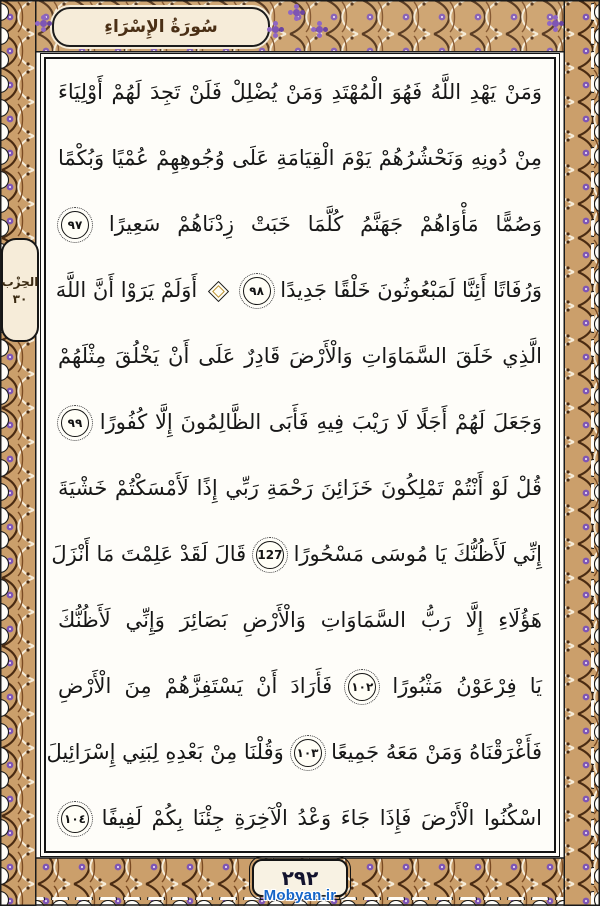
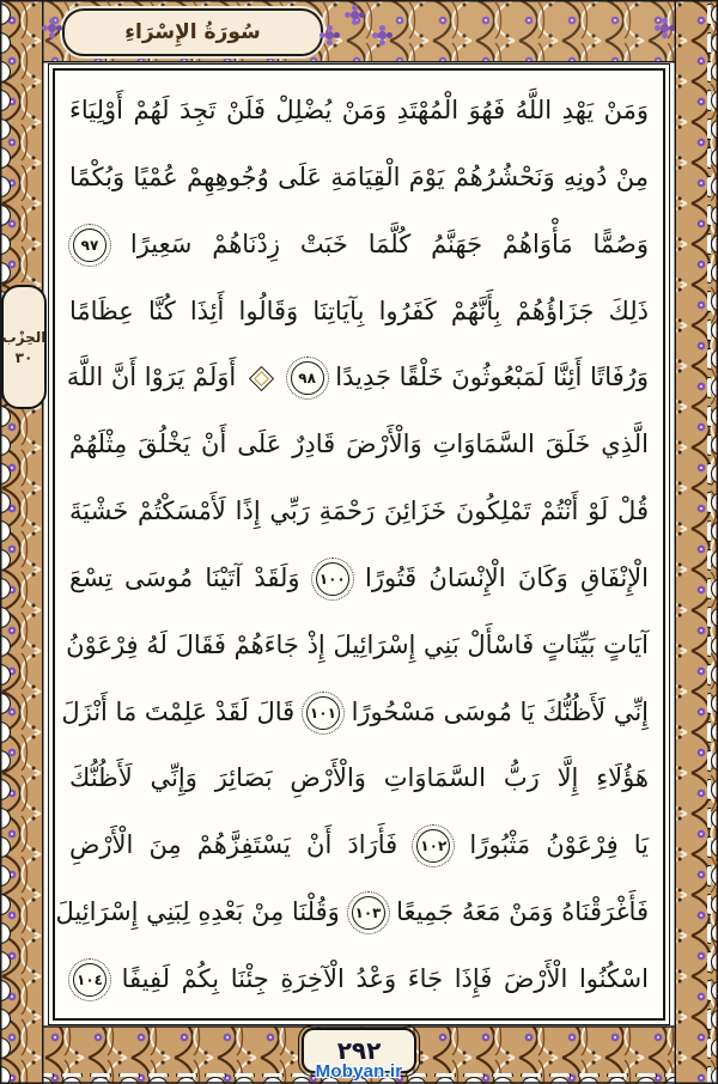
  سُورَةُ الإِسْرَاءِ
  الحِزْب
  ٣٠
  وَمَنْ يَهْدِ اللَّهُ فَهُوَ الْمُهْتَدِ وَمَنْ يُضْلِلْ فَلَنْ تَجِدَ لَهُمْ أَوْلِيَاءَ
  مِنْ دُونِهِ وَنَحْشُرُهُمْ يَوْمَ الْقِيَامَةِ عَلَى وُجُوهِهِمْ عُمْيًا وَبُكْمًا
  وَصُمًّا مَأْوَاهُمْ جَهَنَّمُ كُلَّمَا خَبَتْ زِدْنَاهُمْ سَعِيرًا ٩٧
+ ذَلِكَ جَزَاؤُهُمْ بِأَنَّهُمْ كَفَرُوا بِآيَاتِنَا وَقَالُوا أَئِذَا كُنَّا عِظَامًا
  وَرُفَاتًا أَئِنَّا لَمَبْعُوثُونَ خَلْقًا جَدِيدًا ٩٨ أَوَلَمْ يَرَوْا أَنَّ اللَّهَ
  الَّذِي خَلَقَ السَّمَاوَاتِ وَالْأَرْضَ قَادِرٌ عَلَى أَنْ يَخْلُقَ مِثْلَهُمْ
- وَجَعَلَ لَهُمْ أَجَلًا لَا رَيْبَ فِيهِ فَأَبَى الظَّالِمُونَ إِلَّا كُفُورًا ٩٩
  قُلْ لَوْ أَنْتُمْ تَمْلِكُونَ خَزَائِنَ رَحْمَةِ رَبِّي إِذًا لَأَمْسَكْتُمْ خَشْيَةَ
+ الْإِنْفَاقِ وَكَانَ الْإِنْسَانُ قَتُورًا ١٠٠ وَلَقَدْ آتَيْنَا مُوسَى تِسْعَ
+ آيَاتٍ بَيِّنَاتٍ فَاسْأَلْ بَنِي إِسْرَائِيلَ إِذْ جَاءَهُمْ فَقَالَ لَهُ فِرْعَوْنُ
- إِنِّي لَأَظُنُّكَ يَا مُوسَى مَسْحُورًا 127 قَالَ لَقَدْ عَلِمْتَ مَا أَنْزَلَ
+ إِنِّي لَأَظُنُّكَ يَا مُوسَى مَسْحُورًا ١٠١ قَالَ لَقَدْ عَلِمْتَ مَا أَنْزَلَ
  هَؤُلَاءِ إِلَّا رَبُّ السَّمَاوَاتِ وَالْأَرْضِ بَصَائِرَ وَإِنِّي لَأَظُنُّكَ
  يَا فِرْعَوْنُ مَثْبُورًا ١٠٢ فَأَرَادَ أَنْ يَسْتَفِزَّهُمْ مِنَ الْأَرْضِ
  فَأَغْرَقْنَاهُ وَمَنْ مَعَهُ جَمِيعًا ١٠٣ وَقُلْنَا مِنْ بَعْدِهِ لِبَنِي إِسْرَائِيلَ
  اسْكُنُوا الْأَرْضَ فَإِذَا جَاءَ وَعْدُ الْآخِرَةِ جِئْنَا بِكُمْ لَفِيفًا ١٠٤
  ٢٩٢
  Mobyan.ir
